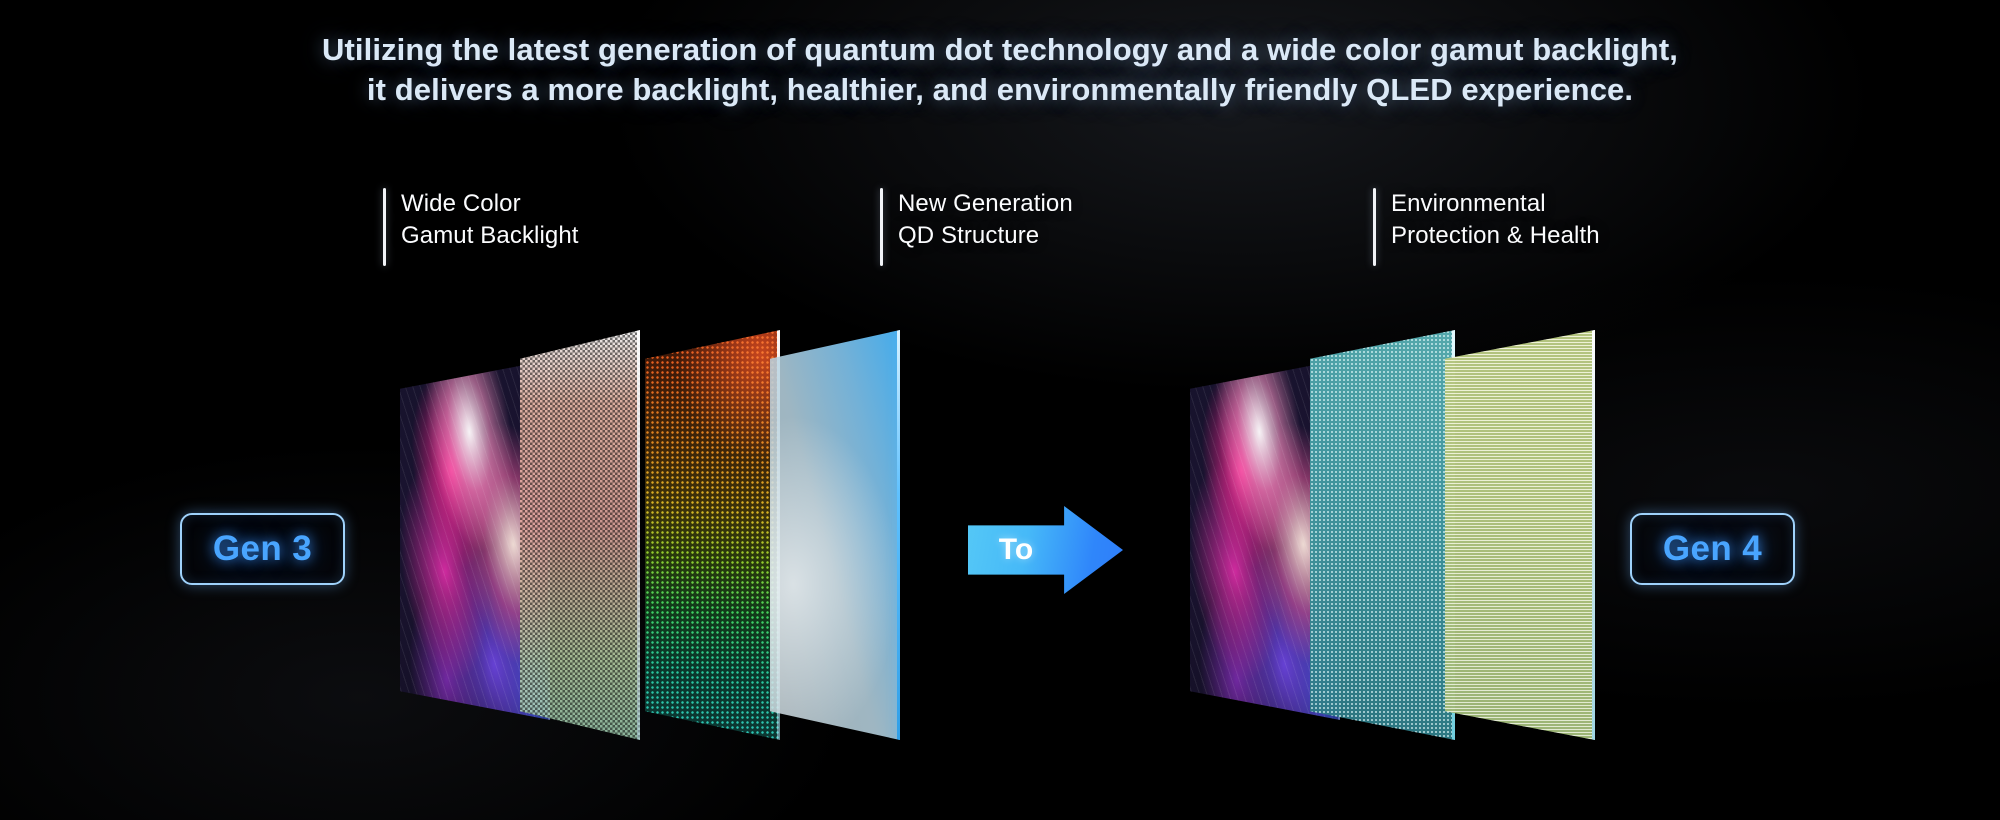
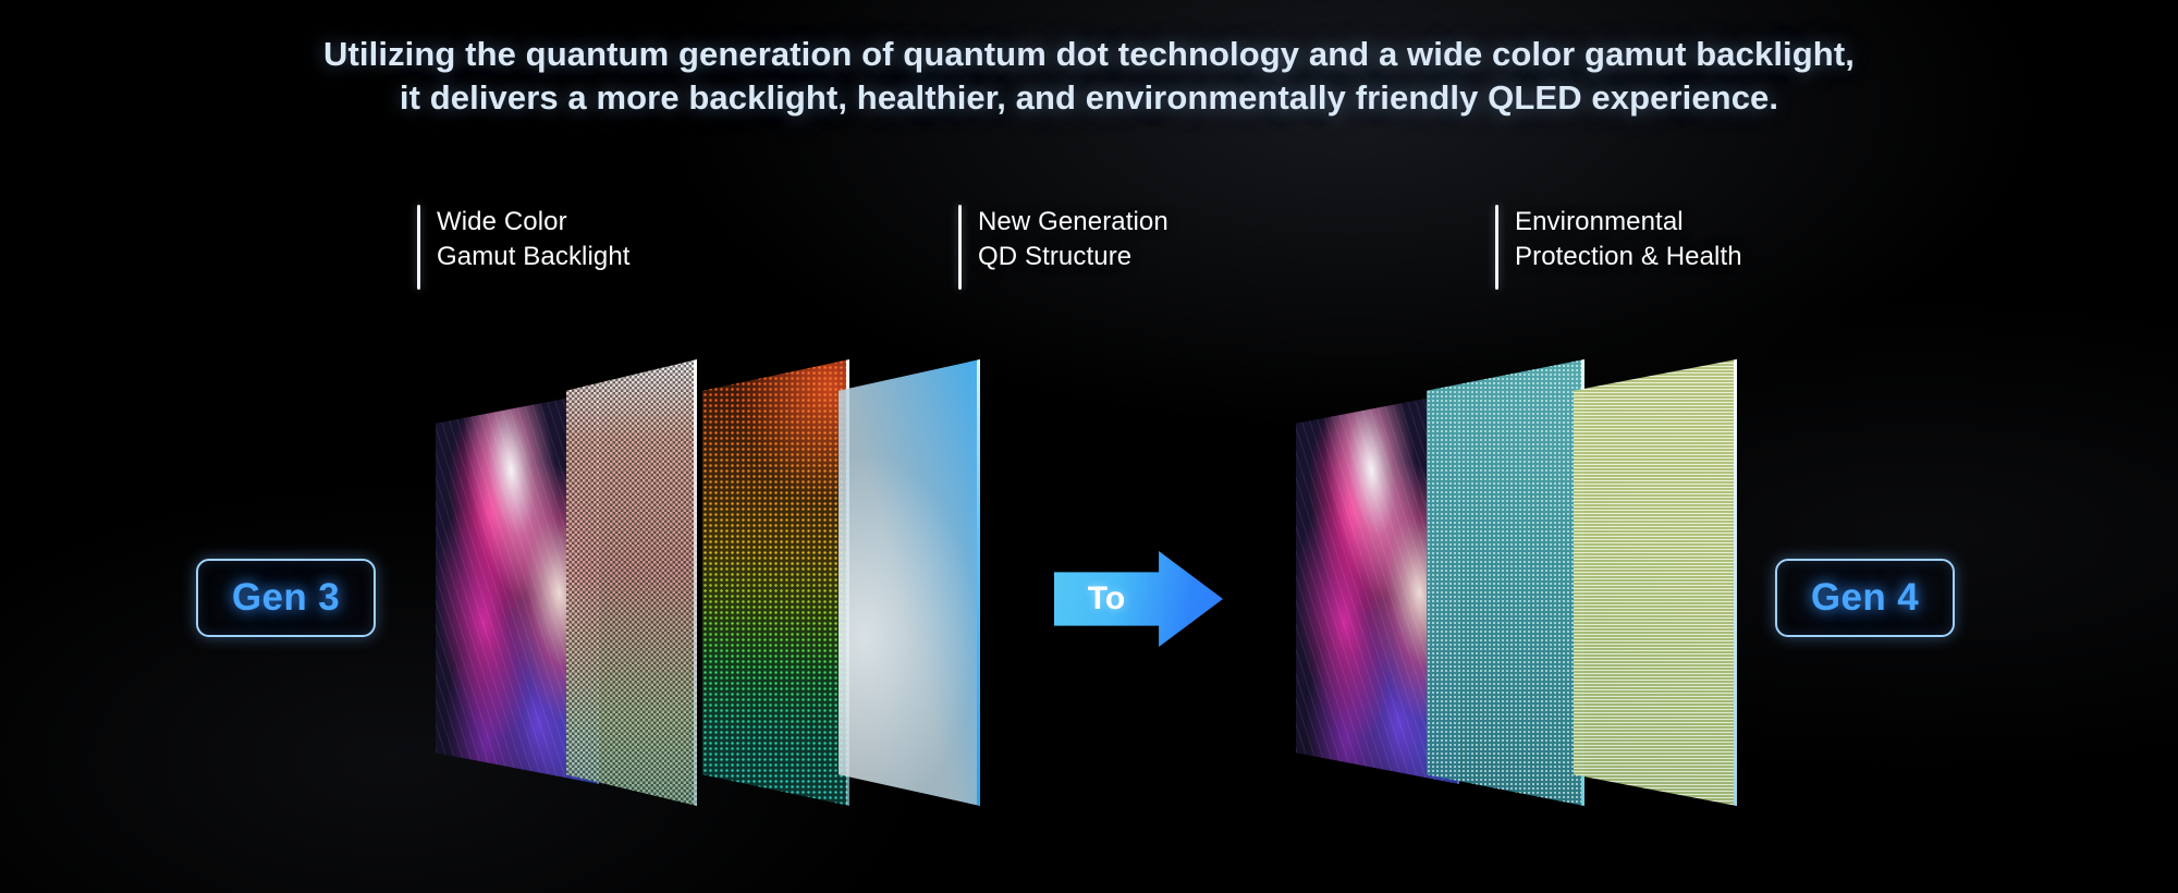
- Utilizing the latest generation of quantum dot technology and a wide color gamut backlight,
+ Utilizing the quantum generation of quantum dot technology and a wide color gamut backlight,
  it delivers a more backlight, healthier, and environmentally friendly QLED experience.
  Wide Color
  Gamut Backlight
  New Generation
  QD Structure
  Environmental
  Protection & Health
  Gen 3
  To
  Gen 4
